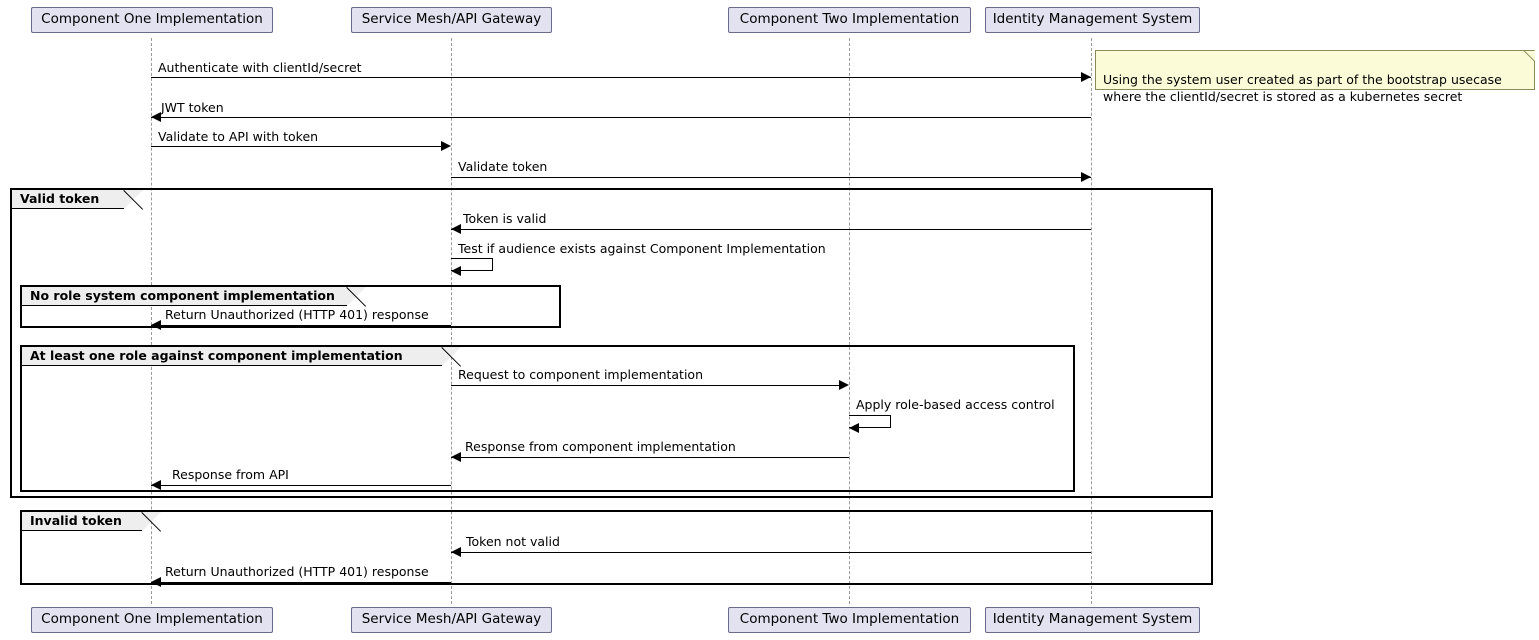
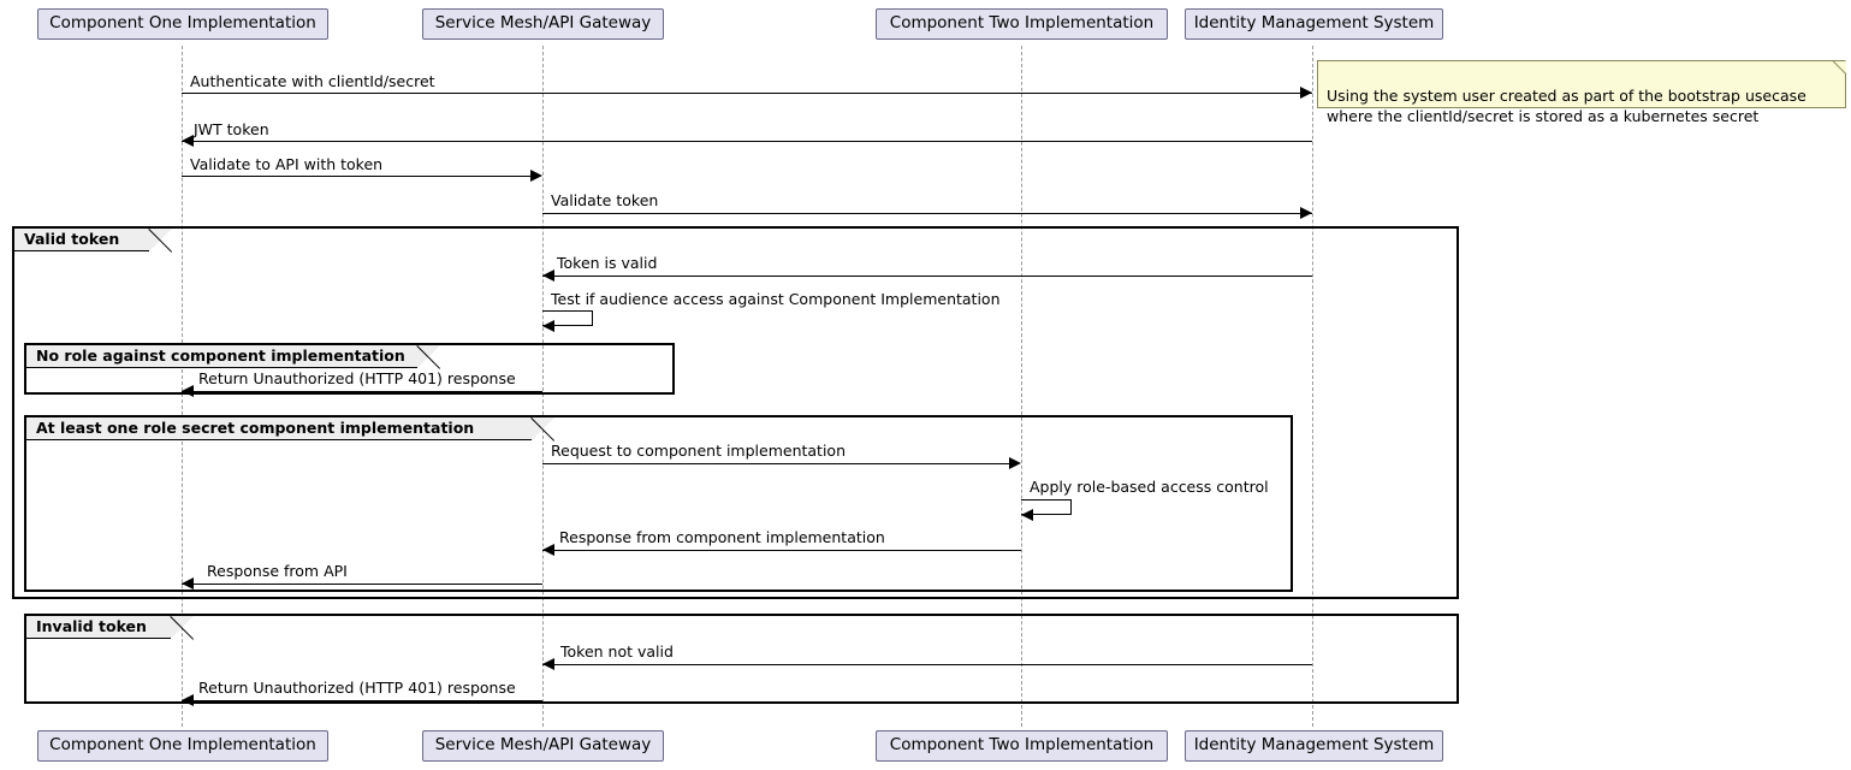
  Component One Implementation
  Service Mesh/API Gateway
  Component Two Implementation
  Identity Management System
  Component One Implementation
  Service Mesh/API Gateway
  Component Two Implementation
  Identity Management System
  Using the system user created as part of the bootstrap usecase
  where the clientId/secret is stored as a kubernetes secret
  Authenticate with clientId/secret
  JWT token
  Validate to API with token
  Validate token
  Valid token
  Token is valid
- Test if audience exists against Component Implementation
+ Test if audience access against Component Implementation
- No role system component implementation
+ No role against component implementation
  Return Unauthorized (HTTP 401) response
- At least one role against component implementation
+ At least one role secret component implementation
  Request to component implementation
  Apply role-based access control
  Response from component implementation
  Response from API
  Invalid token
  Token not valid
  Return Unauthorized (HTTP 401) response
